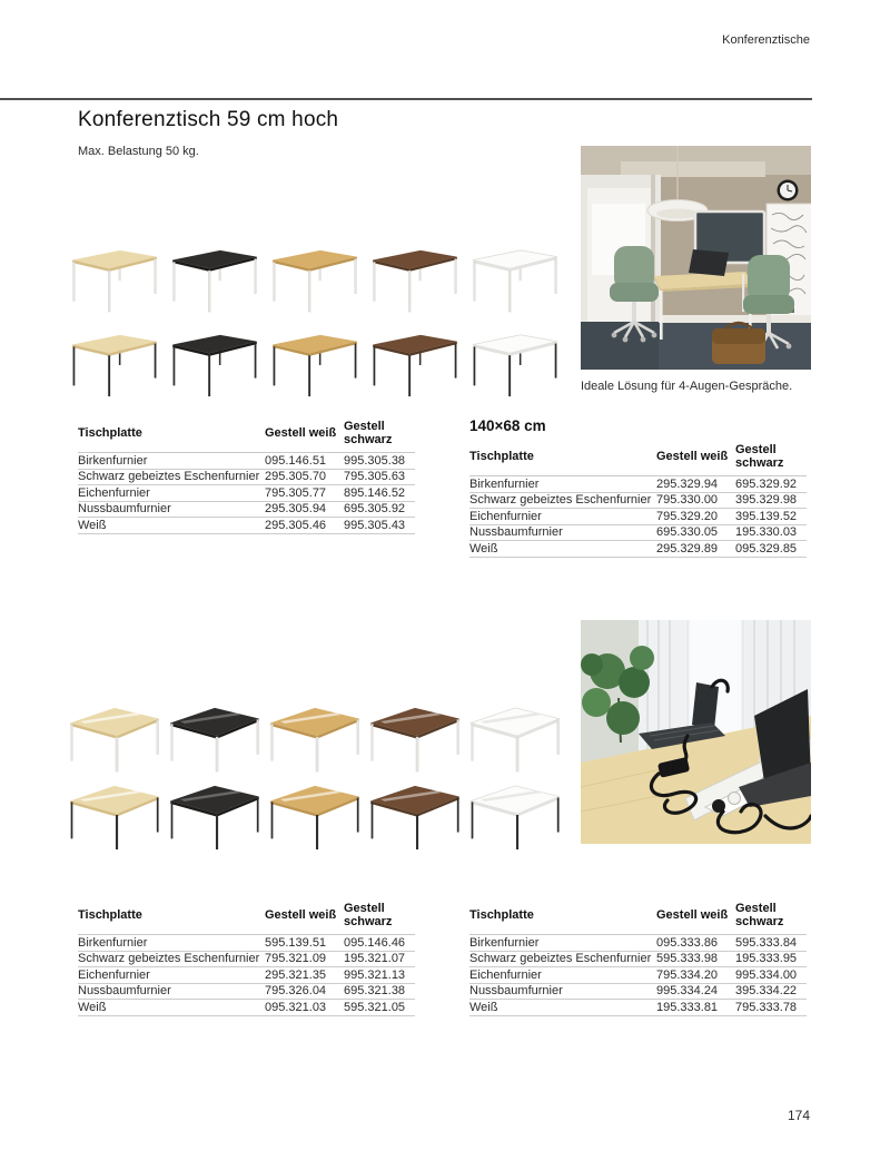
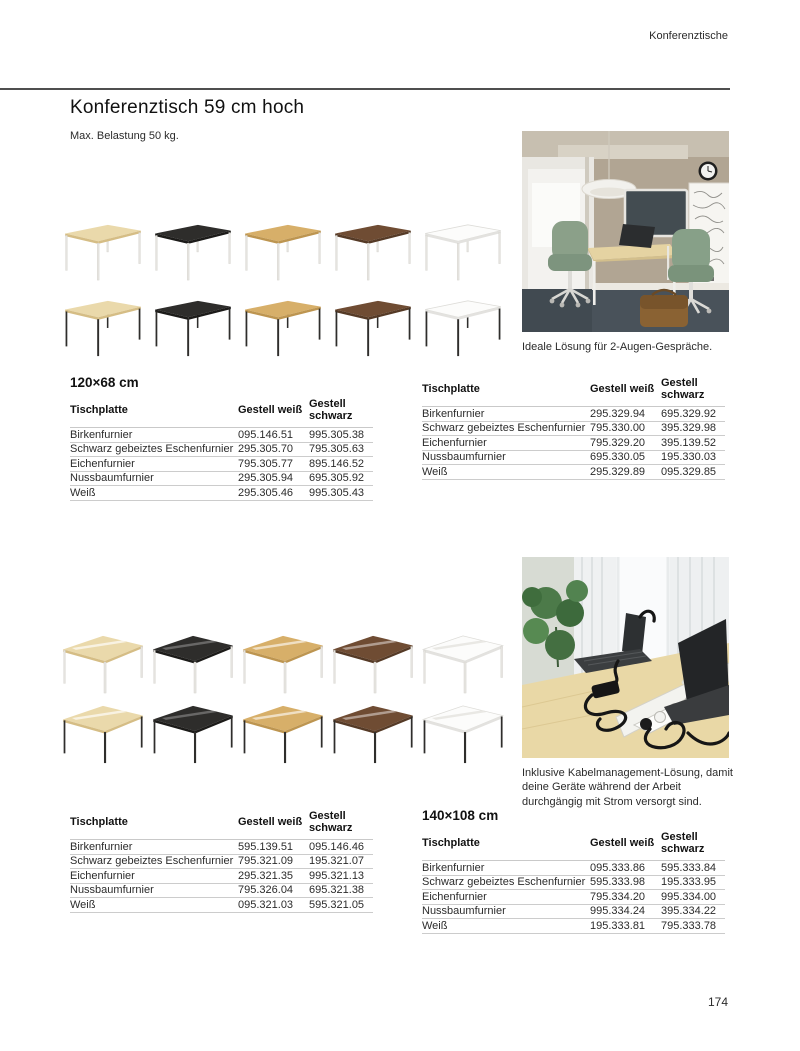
  Konferenztische
  Konferenztisch 59 cm hoch
  Max. Belastung 50 kg.
- Ideale Lösung für 4-Augen-Gespräche.
+ Ideale Lösung für 2-Augen-Gespräche.
+ 120×68 cm
  Tischplatte
  Gestell weiß
  Gestell schwarz
  Birkenfurnier
  095.146.51
  995.305.38
  Schwarz gebeiztes Eschenfurnier
  295.305.70
  795.305.63
  Eichenfurnier
  795.305.77
  895.146.52
  Nussbaumfurnier
  295.305.94
  695.305.92
  Weiß
  295.305.46
  995.305.43
- 140×68 cm
  Tischplatte
  Gestell weiß
  Gestell schwarz
  Birkenfurnier
  295.329.94
  695.329.92
  Schwarz gebeiztes Eschenfurnier
  795.330.00
  395.329.98
  Eichenfurnier
  795.329.20
  395.139.52
  Nussbaumfurnier
  695.330.05
  195.330.03
  Weiß
  295.329.89
  095.329.85
+ Inklusive Kabelmanagement-Lösung, damit deine Geräte während der Arbeit durchgängig mit Strom versorgt sind.
  Tischplatte
  Gestell weiß
  Gestell schwarz
  Birkenfurnier
  595.139.51
  095.146.46
  Schwarz gebeiztes Eschenfurnier
  795.321.09
  195.321.07
  Eichenfurnier
  295.321.35
  995.321.13
  Nussbaumfurnier
  795.326.04
  695.321.38
  Weiß
  095.321.03
  595.321.05
+ 140×108 cm
  Tischplatte
  Gestell weiß
  Gestell schwarz
  Birkenfurnier
  095.333.86
  595.333.84
  Schwarz gebeiztes Eschenfurnier
  595.333.98
  195.333.95
  Eichenfurnier
  795.334.20
  995.334.00
  Nussbaumfurnier
  995.334.24
  395.334.22
  Weiß
  195.333.81
  795.333.78
  174
